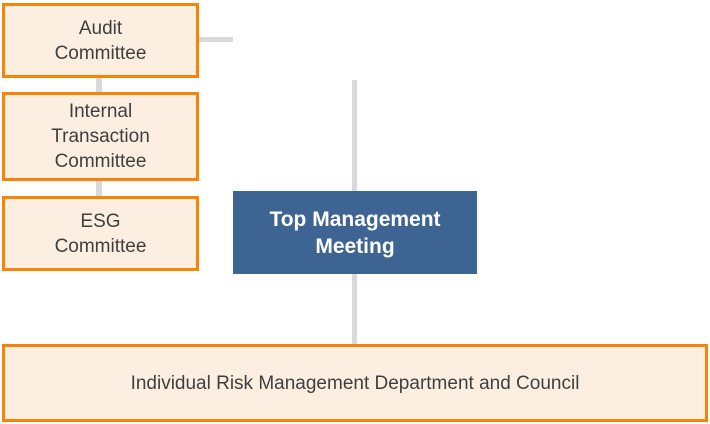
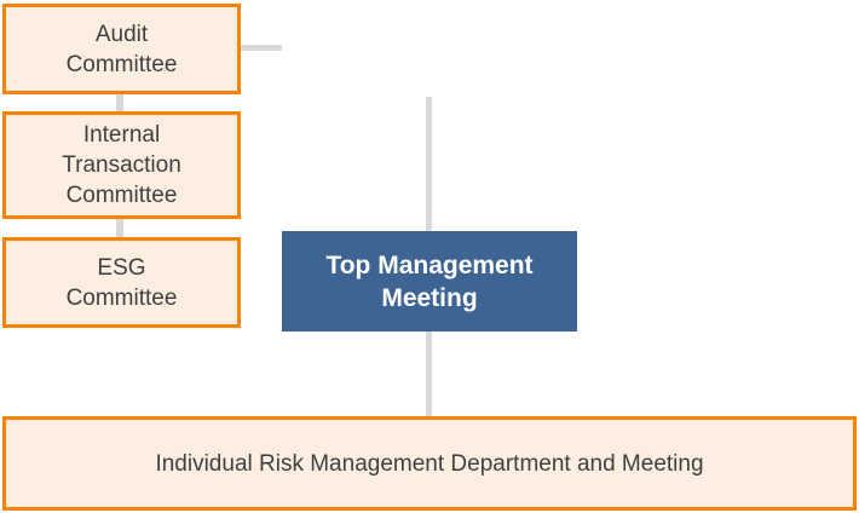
  Audit
  Committee
  Internal
  Transaction
  Committee
  ESG
  Committee
  Top Management
  Meeting
- Individual Risk Management Department and Council
+ Individual Risk Management Department and Meeting
